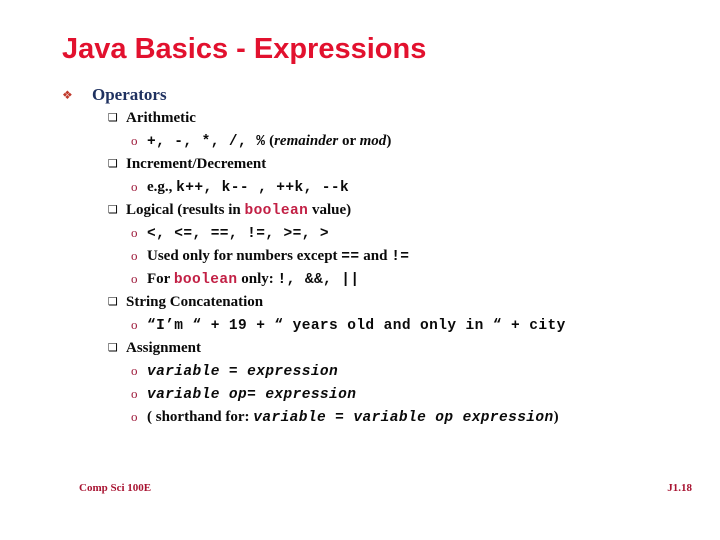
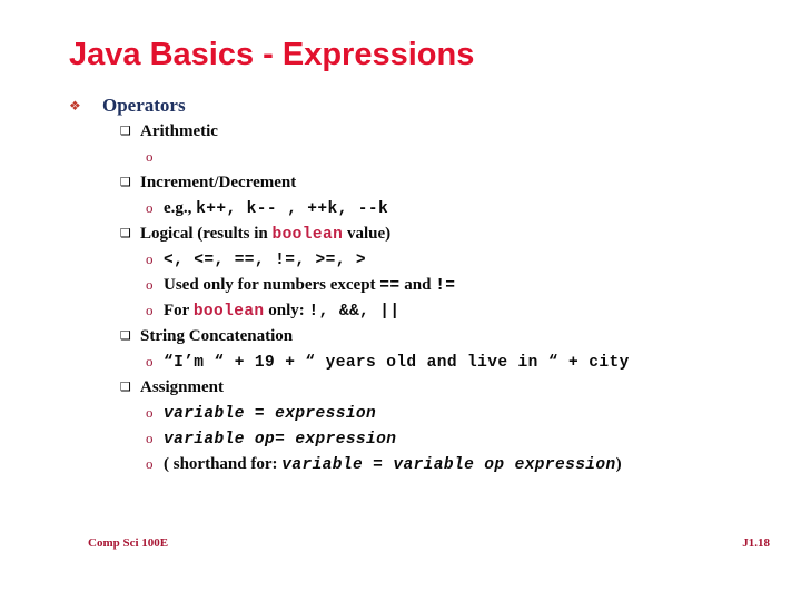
  Java Basics - Expressions
  ❖
  Operators
  ❑
  Arithmetic
  o
- +, -, *, /, % (remainder or mod)
  ❑
  Increment/Decrement
  o
  e.g., k++, k-- , ++k, --k
  ❑
  Logical (results in boolean value)
  o
  <, <=, ==, !=, >=, >
  o
  Used only for numbers except == and !=
  o
  For boolean only: !, &&, ||
  ❑
  String Concatenation
  o
- “I’m “ + 19 + “ years old and only in “ + city
+ “I’m “ + 19 + “ years old and live in “ + city
  ❑
  Assignment
  o
  variable = expression
  o
  variable op= expression
  o
  ( shorthand for: variable = variable op expression)
  Comp Sci 100E
  J1.18
